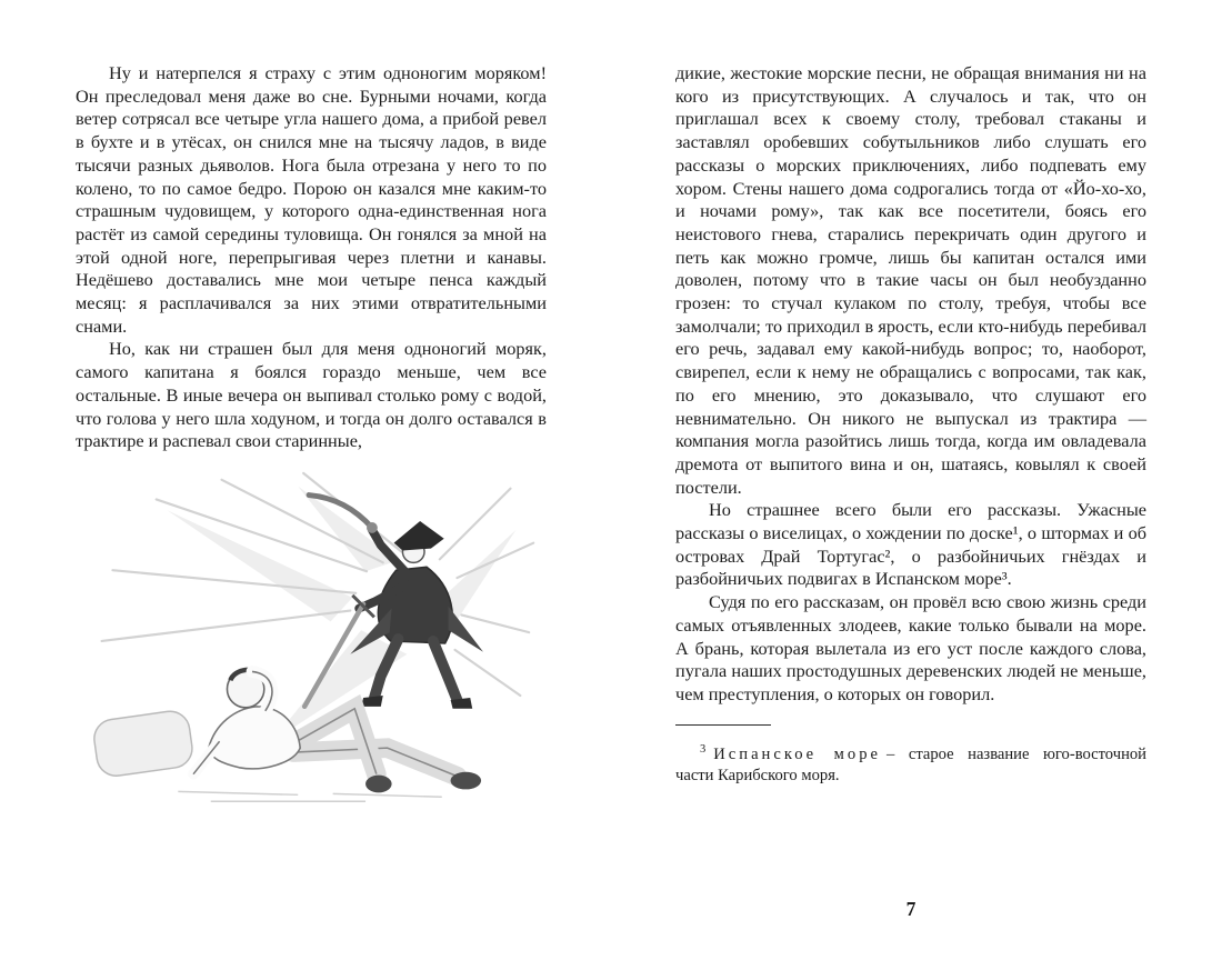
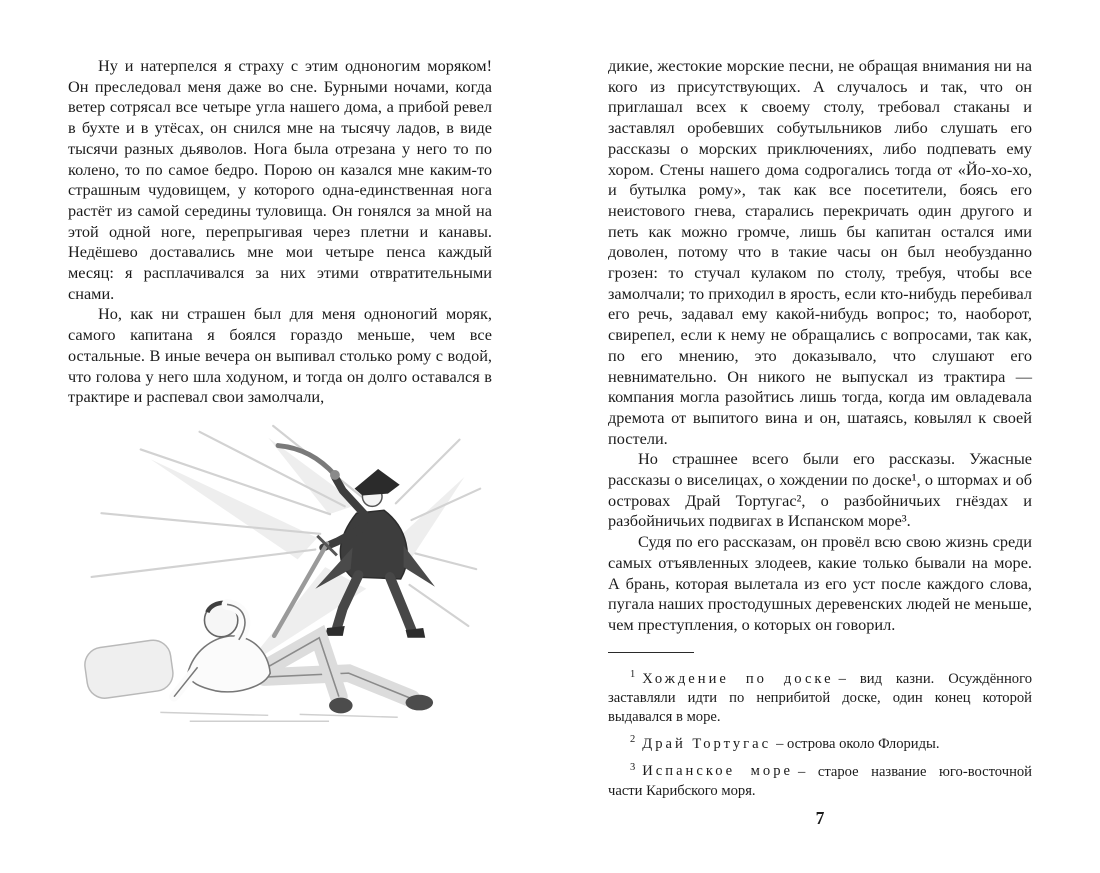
  Ну и натерпелся я страху с этим одноногим моряком! Он преследовал меня даже во сне. Бурными ночами, когда ветер сотрясал все четыре угла нашего дома, а прибой ревел в бухте и в утёсах, он снился мне на тысячу ладов, в виде тысячи разных дьяволов. Нога была отрезана у него то по колено, то по самое бедро. Порою он казался мне каким-то страшным чудовищем, у которого одна-единственная нога растёт из самой середины туловища. Он гонялся за мной на этой одной ноге, перепрыгивая через плетни и канавы. Недёшево доставались мне мои четыре пенса каждый месяц: я расплачивался за них этими отвратительными снами.
- Но, как ни страшен был для меня одноногий моряк, самого капитана я боялся гораздо меньше, чем все остальные. В иные вечера он выпивал столько рому с водой, что голова у него шла ходуном, и тогда он долго оставался в трактире и распевал свои старинные,
+ Но, как ни страшен был для меня одноногий моряк, самого капитана я боялся гораздо меньше, чем все остальные. В иные вечера он выпивал столько рому с водой, что голова у него шла ходуном, и тогда он долго оставался в трактире и распевал свои замолчали,
- дикие, жестокие морские песни, не обращая внимания ни на кого из присутствующих. А случалось и так, что он приглашал всех к своему столу, требовал стаканы и заставлял оробевших собутыльников либо слушать его рассказы о морских приключениях, либо подпевать ему хором. Стены нашего дома содрогались тогда от «Йо-хо-хо, и ночами рому», так как все посетители, боясь его неистового гнева, старались перекричать один другого и петь как можно громче, лишь бы капитан остался ими доволен, потому что в такие часы он был необузданно грозен: то стучал кулаком по столу, требуя, чтобы все замолчали; то приходил в ярость, если кто-нибудь перебивал его речь, задавал ему какой-нибудь вопрос; то, наоборот, свирепел, если к нему не обращались с вопросами, так как, по его мнению, это доказывало, что слушают его невнимательно. Он никого не выпускал из трактира — компания могла разойтись лишь тогда, когда им овладевала дремота от выпитого вина и он, шатаясь, ковылял к своей постели.
+ дикие, жестокие морские песни, не обращая внимания ни на кого из присутствующих. А случалось и так, что он приглашал всех к своему столу, требовал стаканы и заставлял оробевших собутыльников либо слушать его рассказы о морских приключениях, либо подпевать ему хором. Стены нашего дома содрогались тогда от «Йо-хо-хо, и бутылка рому», так как все посетители, боясь его неистового гнева, старались перекричать один другого и петь как можно громче, лишь бы капитан остался ими доволен, потому что в такие часы он был необузданно грозен: то стучал кулаком по столу, требуя, чтобы все замолчали; то приходил в ярость, если кто-нибудь перебивал его речь, задавал ему какой-нибудь вопрос; то, наоборот, свирепел, если к нему не обращались с вопросами, так как, по его мнению, это доказывало, что слушают его невнимательно. Он никого не выпускал из трактира — компания могла разойтись лишь тогда, когда им овладевала дремота от выпитого вина и он, шатаясь, ковылял к своей постели.
  Но страшнее всего были его рассказы. Ужасные рассказы о виселицах, о хождении по доске¹, о штормах и об островах Драй Тортугас², о разбойничьих гнёздах и разбойничьих подвигах в Испанском море³.
  Судя по его рассказам, он провёл всю свою жизнь среди самых отъявленных злодеев, какие только бывали на море. А брань, которая вылетала из его уст после каждого слова, пугала наших простодушных деревенских людей не меньше, чем преступления, о которых он говорил.
+ 1 Хождение по доске – вид казни. Осуждённого заставляли идти по неприбитой доске, один конец которой выдавался в море.
+ 2 Драй Тортугас – острова около Флориды.
  3 Испанское море – старое название юго-восточной части Карибского моря.
  7
